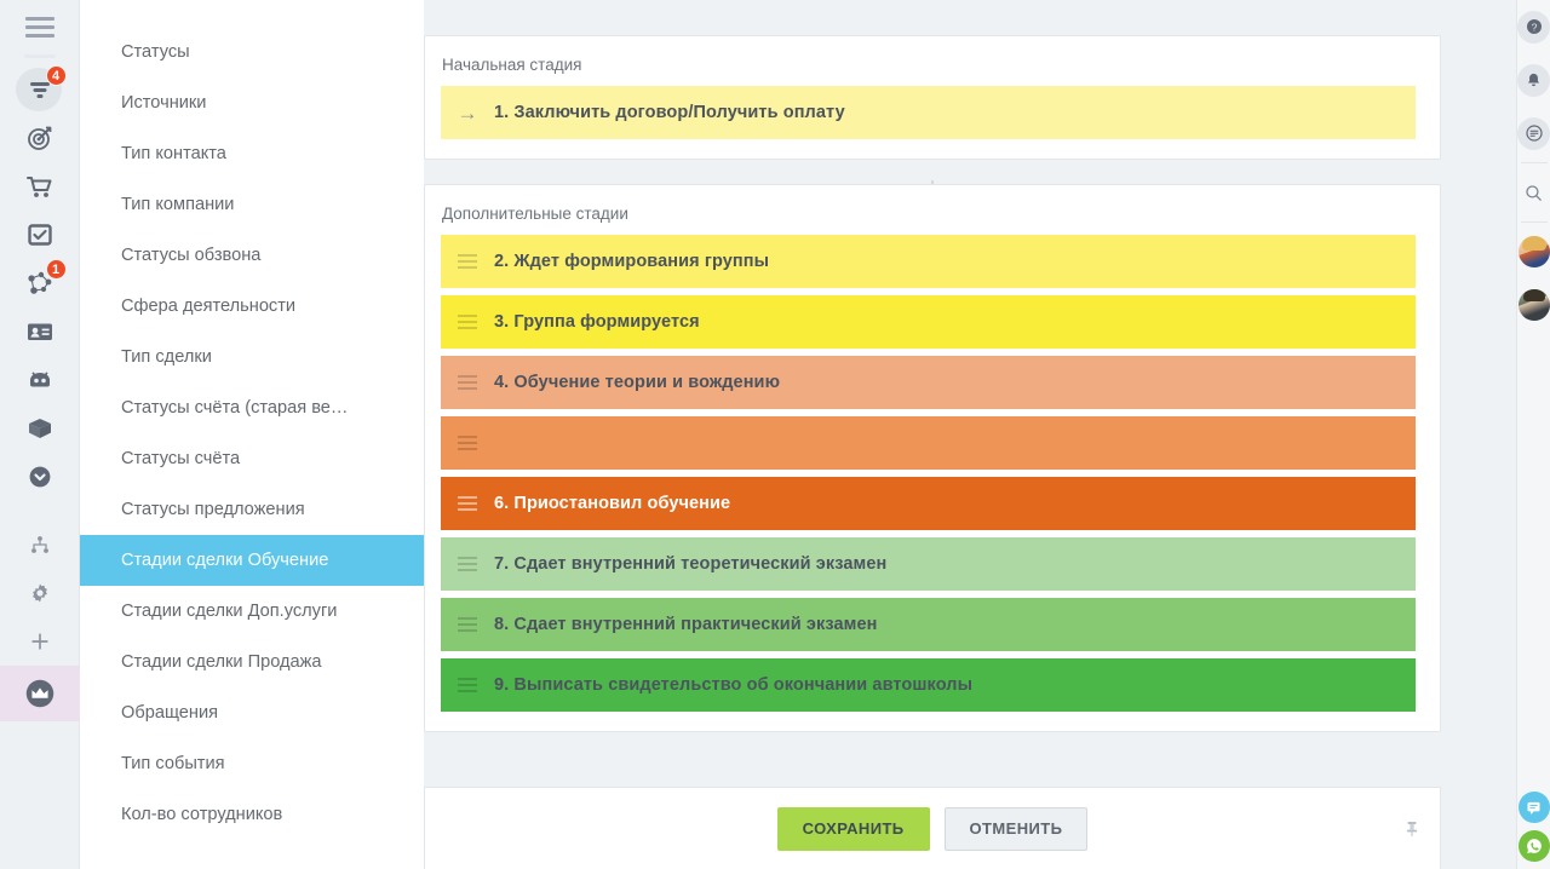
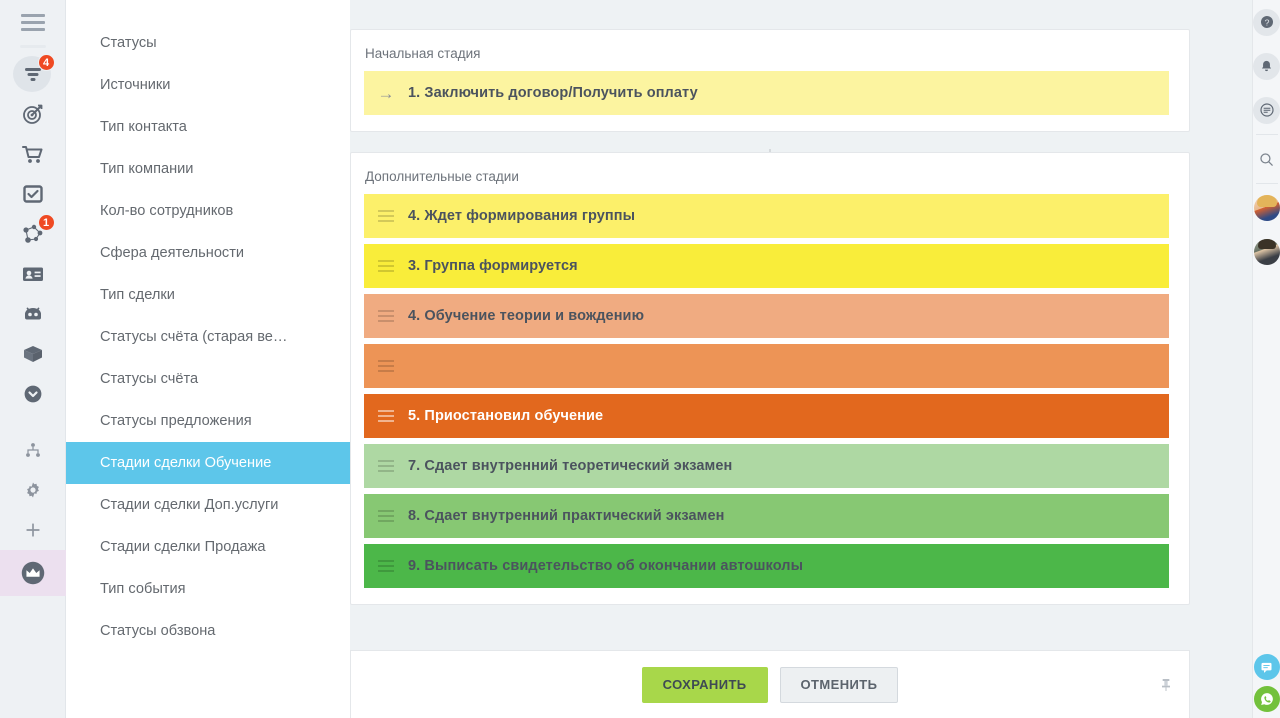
  4
  1
  Статусы
  Источники
  Тип контакта
  Тип компании
- Статусы обзвона
+ Кол-во сотрудников
  Сфера деятельности
  Тип сделки
  Статусы счёта (старая ве…
  Статусы счёта
  Статусы предложения
  Стадии сделки Обучение
  Стадии сделки Доп.услуги
  Стадии сделки Продажа
- Обращения
  Тип события
- Кол-во сотрудников
+ Статусы обзвона
  Начальная стадия
  →
  1. Заключить договор/Получить оплату
  Дополнительные стадии
- 2. Ждет формирования группы
+ 4. Ждет формирования группы
  3. Группа формируется
  4. Обучение теории и вождению
- 6. Приостановил обучение
+ 5. Приостановил обучение
  7. Сдает внутренний теоретический экзамен
  8. Сдает внутренний практический экзамен
  9. Выписать свидетельство об окончании автошколы
  СОХРАНИТЬ
  ОТМЕНИТЬ
  ?
